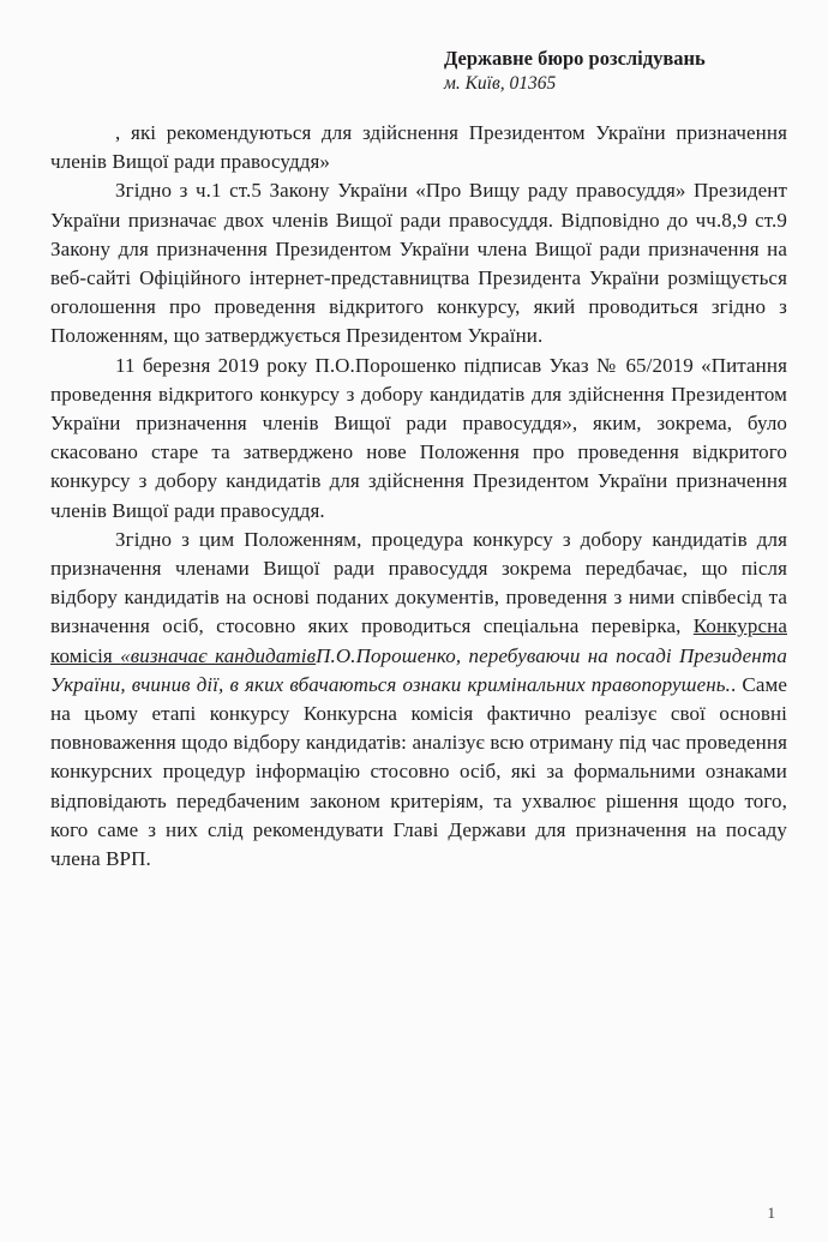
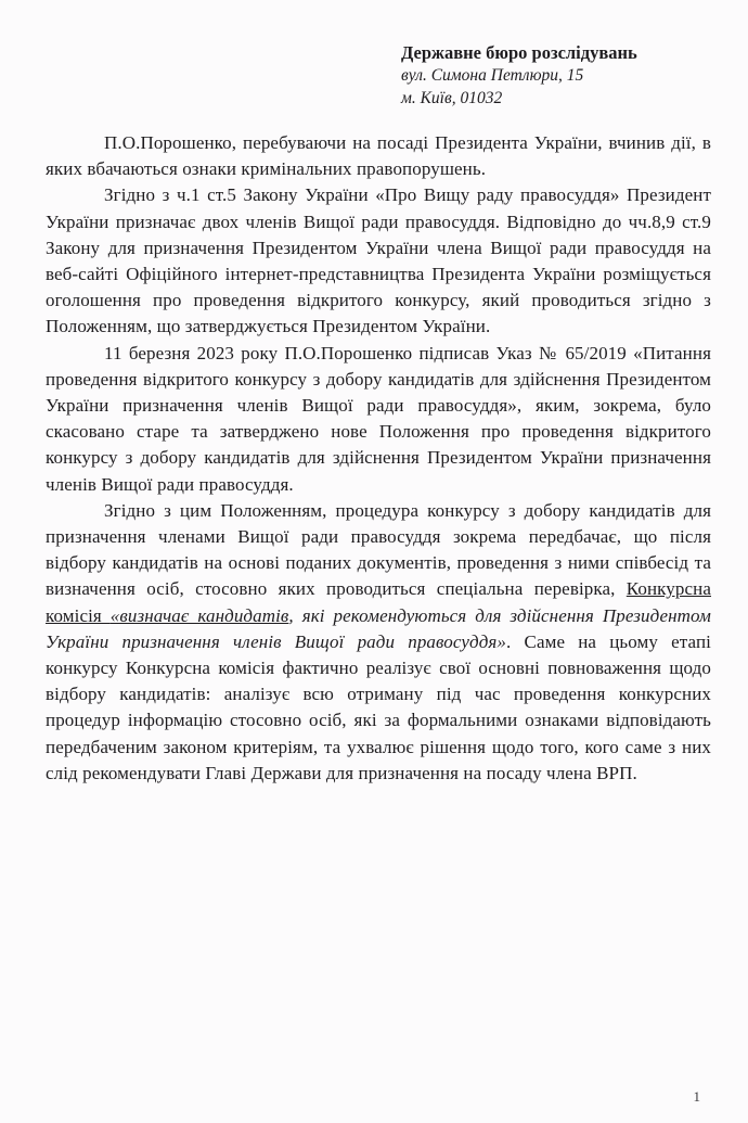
  Державне бюро розслідувань
+ вул. Симона Петлюри, 15
- м. Київ, 01365
+ м. Київ, 01032
- , які рекомендуються для здійснення Президентом України призначення членів Вищої ради правосуддя»
+ П.О.Порошенко, перебуваючи на посаді Президента України, вчинив дії, в яких вбачаються ознаки кримінальних правопорушень.
- Згідно з ч.1 ст.5 Закону України «Про Вищу раду правосуддя» Президент України призначає двох членів Вищої ради правосуддя. Відповідно до чч.8,9 ст.9 Закону для призначення Президентом України члена Вищої ради призначення на веб-сайті Офіційного інтернет-представництва Президента України розміщується оголошення про проведення відкритого конкурсу, який проводиться згідно з Положенням, що затверджується Президентом України.
+ Згідно з ч.1 ст.5 Закону України «Про Вищу раду правосуддя» Президент України призначає двох членів Вищої ради правосуддя. Відповідно до чч.8,9 ст.9 Закону для призначення Президентом України члена Вищої ради правосуддя на веб-сайті Офіційного інтернет-представництва Президента України розміщується оголошення про проведення відкритого конкурсу, який проводиться згідно з Положенням, що затверджується Президентом України.
- 11 березня 2019 року П.О.Порошенко підписав Указ № 65/2019 «Питання проведення відкритого конкурсу з добору кандидатів для здійснення Президентом України призначення членів Вищої ради правосуддя», яким, зокрема, було скасовано старе та затверджено нове Положення про проведення відкритого конкурсу з добору кандидатів для здійснення Президентом України призначення членів Вищої ради правосуддя.
+ 11 березня 2023 року П.О.Порошенко підписав Указ № 65/2019 «Питання проведення відкритого конкурсу з добору кандидатів для здійснення Президентом України призначення членів Вищої ради правосуддя», яким, зокрема, було скасовано старе та затверджено нове Положення про проведення відкритого конкурсу з добору кандидатів для здійснення Президентом України призначення членів Вищої ради правосуддя.
- Згідно з цим Положенням, процедура конкурсу з добору кандидатів для призначення членами Вищої ради правосуддя зокрема передбачає, що після відбору кандидатів на основі поданих документів, проведення з ними співбесід та визначення осіб, стосовно яких проводиться спеціальна перевірка, Конкурсна комісія «визначає кандидатівП.О.Порошенко, перебуваючи на посаді Президента України, вчинив дії, в яких вбачаються ознаки кримінальних правопорушень.. Саме на цьому етапі конкурсу Конкурсна комісія фактично реалізує свої основні повноваження щодо відбору кандидатів: аналізує всю отриману під час проведення конкурсних процедур інформацію стосовно осіб, які за формальними ознаками відповідають передбаченим законом критеріям, та ухвалює рішення щодо того, кого саме з них слід рекомендувати Главі Держави для призначення на посаду члена ВРП.
+ Згідно з цим Положенням, процедура конкурсу з добору кандидатів для призначення членами Вищої ради правосуддя зокрема передбачає, що після відбору кандидатів на основі поданих документів, проведення з ними співбесід та визначення осіб, стосовно яких проводиться спеціальна перевірка, Конкурсна комісія «визначає кандидатів, які рекомендуються для здійснення Президентом України призначення членів Вищої ради правосуддя». Саме на цьому етапі конкурсу Конкурсна комісія фактично реалізує свої основні повноваження щодо відбору кандидатів: аналізує всю отриману під час проведення конкурсних процедур інформацію стосовно осіб, які за формальними ознаками відповідають передбаченим законом критеріям, та ухвалює рішення щодо того, кого саме з них слід рекомендувати Главі Держави для призначення на посаду члена ВРП.
  1
